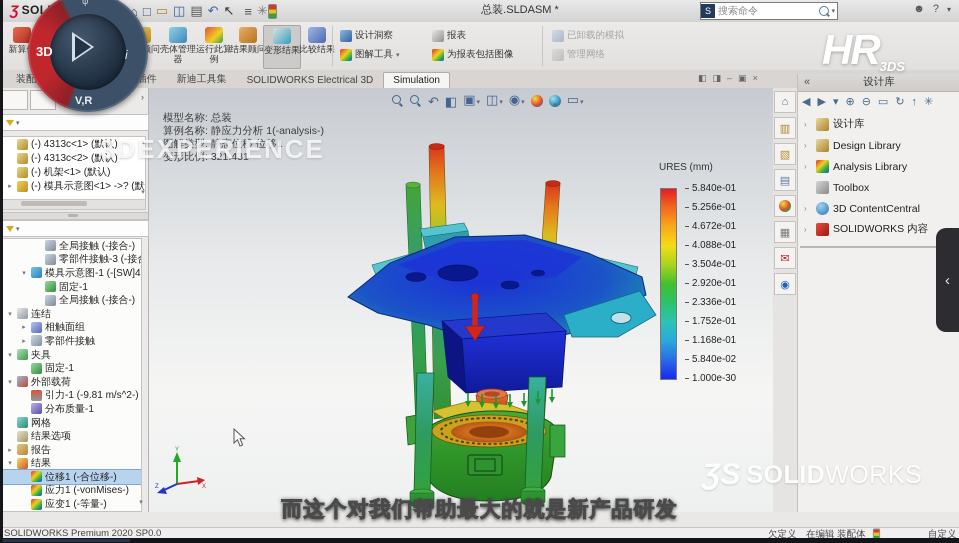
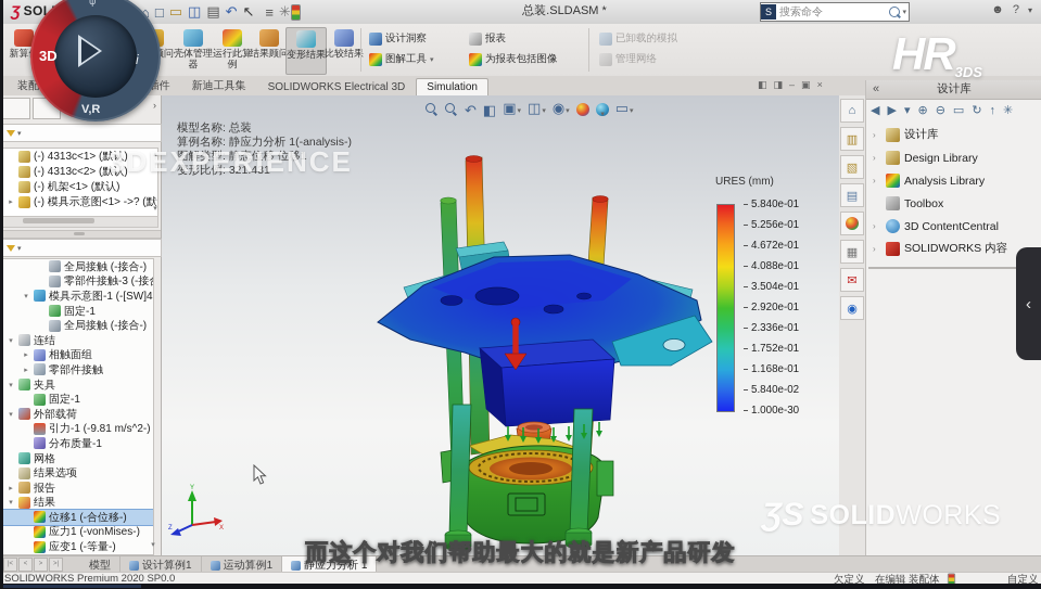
  Ʒ
  总装.SLDASM *
  S
  搜索命令
  ☻
  ?
  ▾
  壳体管理器
  运行此算例
  结果顾问
  变形结果
  比较结果
  设计洞察
  图解工具
  报表
  为报表包括图像
  已卸载的模拟
  管理网络
  新迪工具集
  SOLIDWORKS Electrical 3D
  Simulation
  ◧
  ◨
  –
  ▣
  ×
  ›
  (-) 4313c<1> (默认)
  (-) 4313c<2> (默认)
  (-) 机架<1> (默认)
  (-) 模具示意图<1> ->? (默
  全局接触 (-接合-)
  零部件接触-3 (-接
  模具示意图-1 (-[SW]4
  固定-1
  全局接触 (-接合-)
  连结
  相触面组
  零部件接触
  夹具
  固定-1
  外部载荷
  引力-1 (-9.81 m/s^2-)
  分布质量-1
  网格
  结果选项
  报告
  结果
  位移1 (-合位移-)
  应力1 (-vonMises-)
  应变1 (-等量-)
  模型名称: 总装
  算例名称: 静应力分析 1(-analysis-)
  图解类型: 静态位移 位移1
  变形比例: 321.431
  URES (mm)
  5.840e-01
  5.256e-01
  4.672e-01
  4.088e-01
  3.504e-01
  2.920e-01
  2.336e-01
  1.752e-01
  1.168e-01
  5.840e-02
  1.000e-30
  «
  设计库
  ◀
  ▶
  ▾
  ⊕
  ⊖
  ▭
  ↻
  ↑
  ✳
  ›
  设计库
  ›
  Design Library
  ›
  Analysis Library
  Toolbox
  ›
  3D ContentCentral
  ›
  SOLIDWORKS 内容
+ 模型
+ 设计算例1
+ 运动算例1
+ 静应力分析 1
  SOLIDWORKS Premium 2020 SP0.0
  欠定义
  在编辑 装配体
  自定义
  3DEXPERIENCE
  HR
  3DS
  ƷS
  SOLID
  WORKS
  ψ
  3D
  V,R
  i
  ‹
  而这个对我们帮助最大的就是新产品研发
